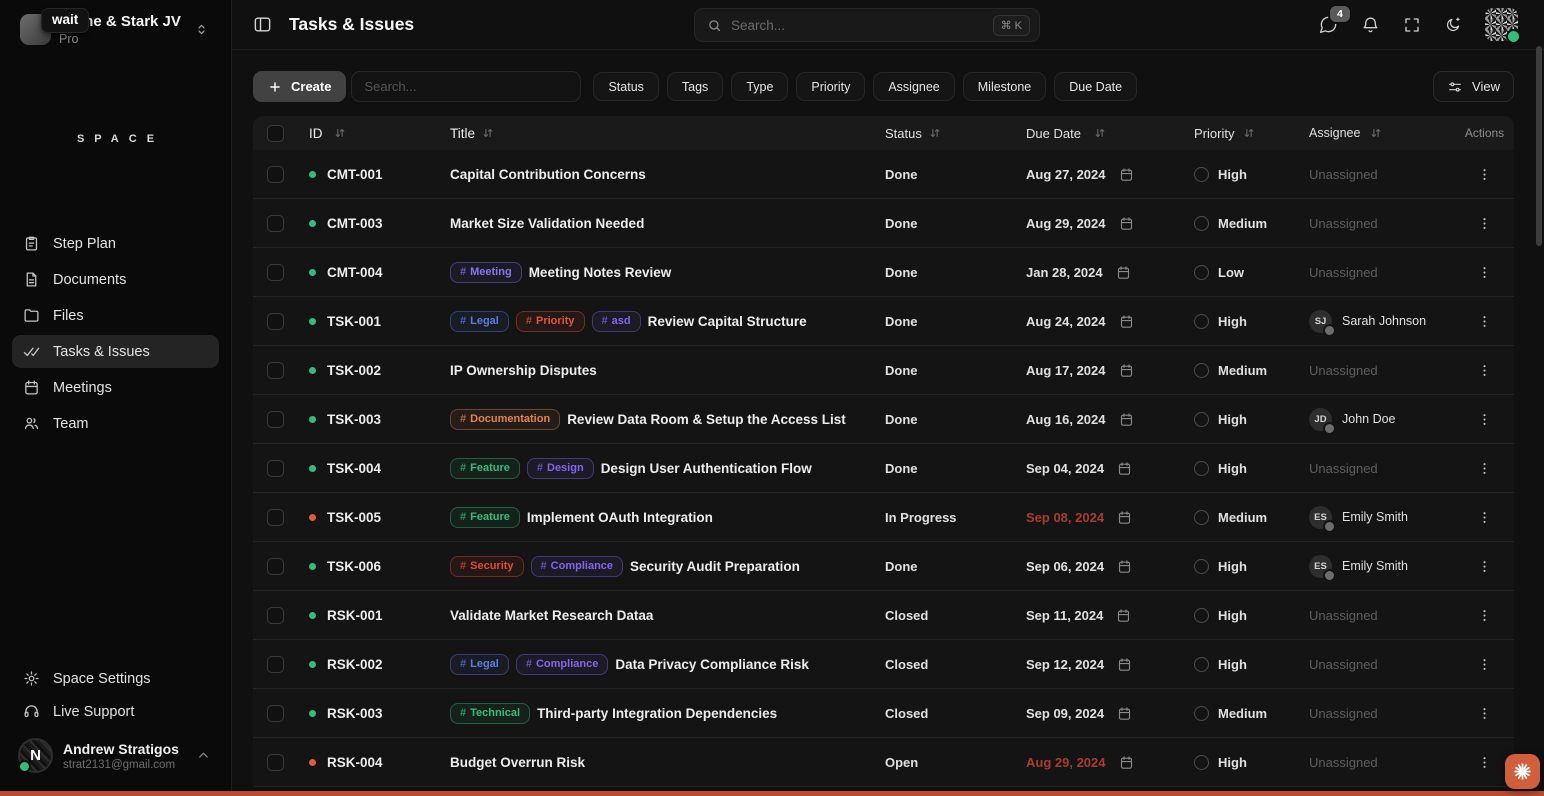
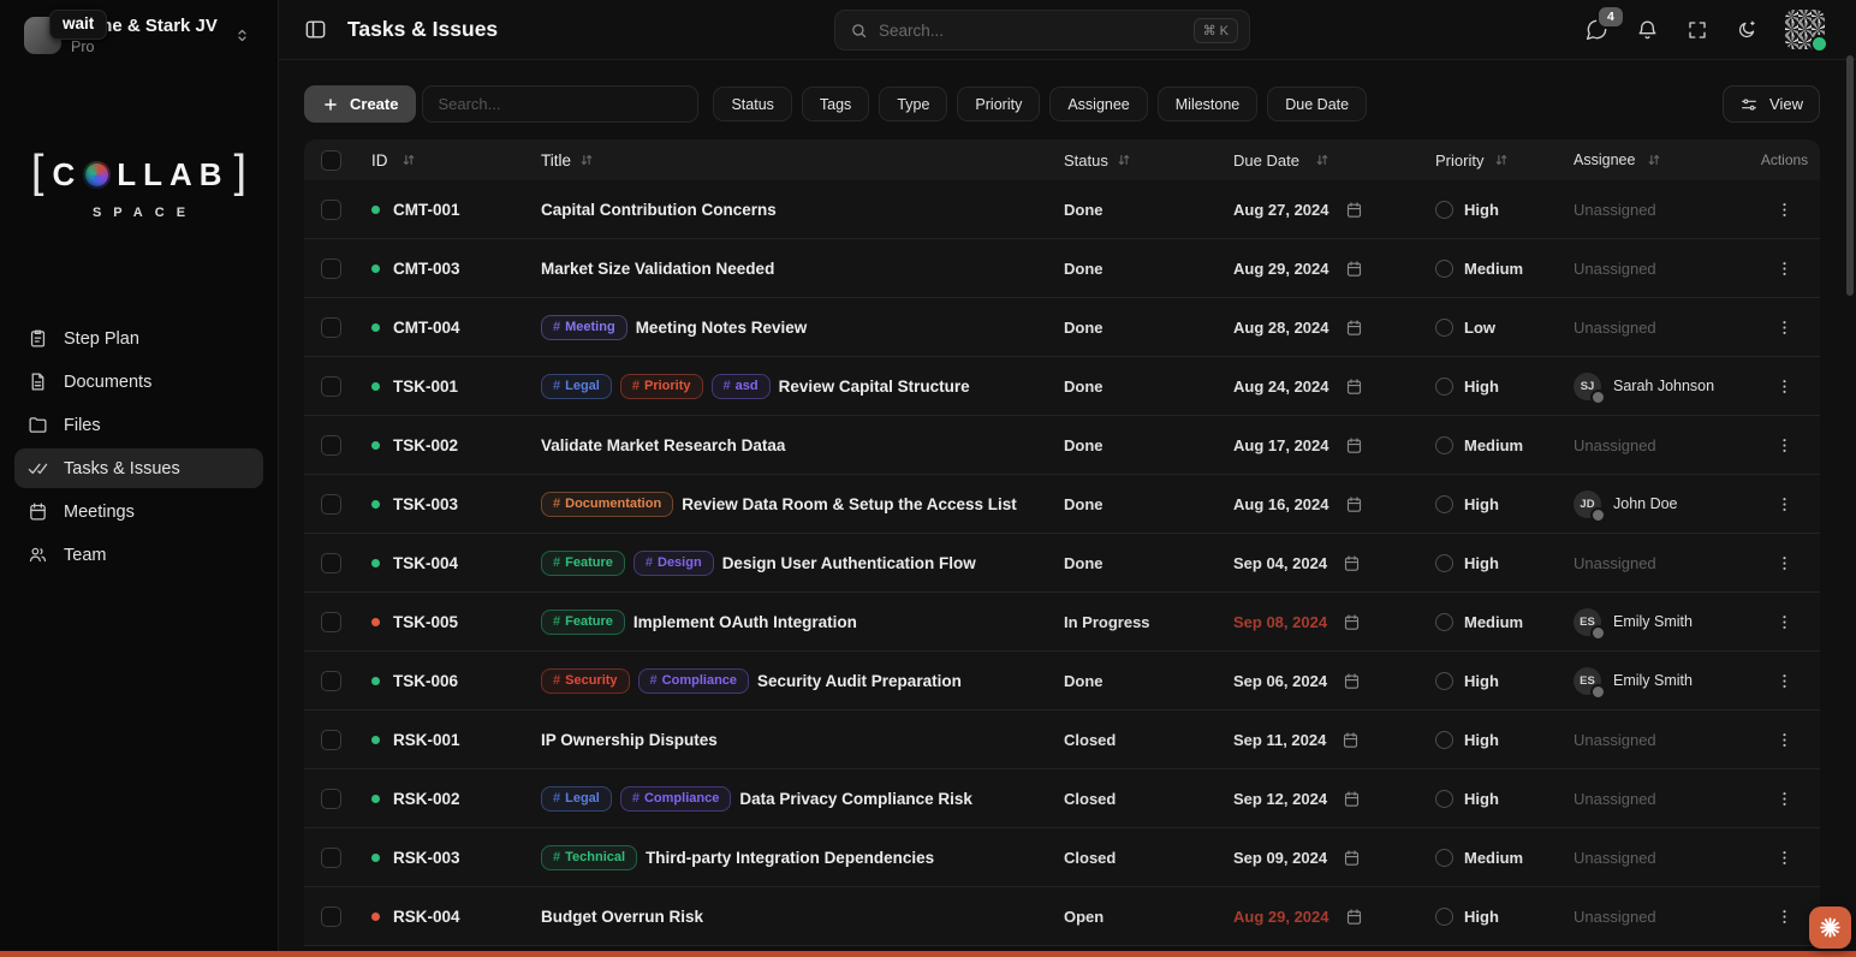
  e & Stark JV
  Pro
  wait
+ [
+ C
+ LLAB
+ ]
  SPACE
  Step Plan
  Documents
  Files
  Tasks & Issues
  Meetings
  Team
- Space Settings
- Live Support
- N
- Andrew Stratigos
- strat2131@gmail.com
  Tasks & Issues
  Search...
  ⌘ K
  4
  Create
  Search...
  Status
  Tags
  Type
  Priority
  Assignee
  Milestone
  Due Date
  View
  ID
  Title
  Status
  Due Date
  Priority
  Assignee
  Actions
  CMT-001
  Capital Contribution Concerns
  Done
  Aug 27, 2024
  High
  Unassigned
  CMT-003
  Market Size Validation Needed
  Done
  Aug 29, 2024
  Medium
  Unassigned
  CMT-004
  #
  Meeting
  Meeting Notes Review
  Done
- Jan 28, 2024
+ Aug 28, 2024
  Low
  Unassigned
  TSK-001
  #
  Legal
  #
  Priority
  #
  asd
  Review Capital Structure
  Done
  Aug 24, 2024
  High
  SJ
  Sarah Johnson
  TSK-002
- IP Ownership Disputes
+ Validate Market Research Dataa
  Done
  Aug 17, 2024
  Medium
  Unassigned
  TSK-003
  #
  Documentation
  Review Data Room & Setup the Access List
  Done
  Aug 16, 2024
  High
  JD
  John Doe
  TSK-004
  #
  Feature
  #
  Design
  Design User Authentication Flow
  Done
  Sep 04, 2024
  High
  Unassigned
  TSK-005
  #
  Feature
  Implement OAuth Integration
  In Progress
  Sep 08, 2024
  Medium
  ES
  Emily Smith
  TSK-006
  #
  Security
  #
  Compliance
  Security Audit Preparation
  Done
  Sep 06, 2024
  High
  ES
  Emily Smith
  RSK-001
- Validate Market Research Dataa
+ IP Ownership Disputes
  Closed
  Sep 11, 2024
  High
  Unassigned
  RSK-002
  #
  Legal
  #
  Compliance
  Data Privacy Compliance Risk
  Closed
  Sep 12, 2024
  High
  Unassigned
  RSK-003
  #
  Technical
  Third-party Integration Dependencies
  Closed
  Sep 09, 2024
  Medium
  Unassigned
  RSK-004
  Budget Overrun Risk
  Open
  Aug 29, 2024
  High
  Unassigned
